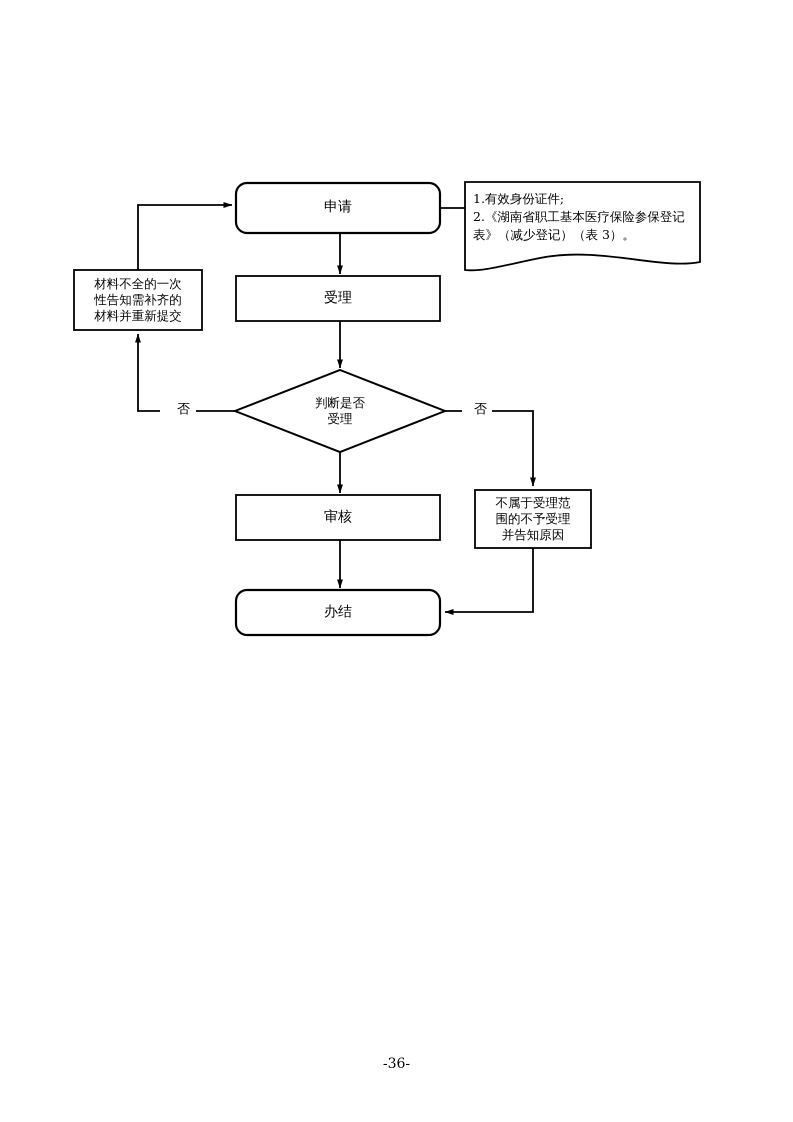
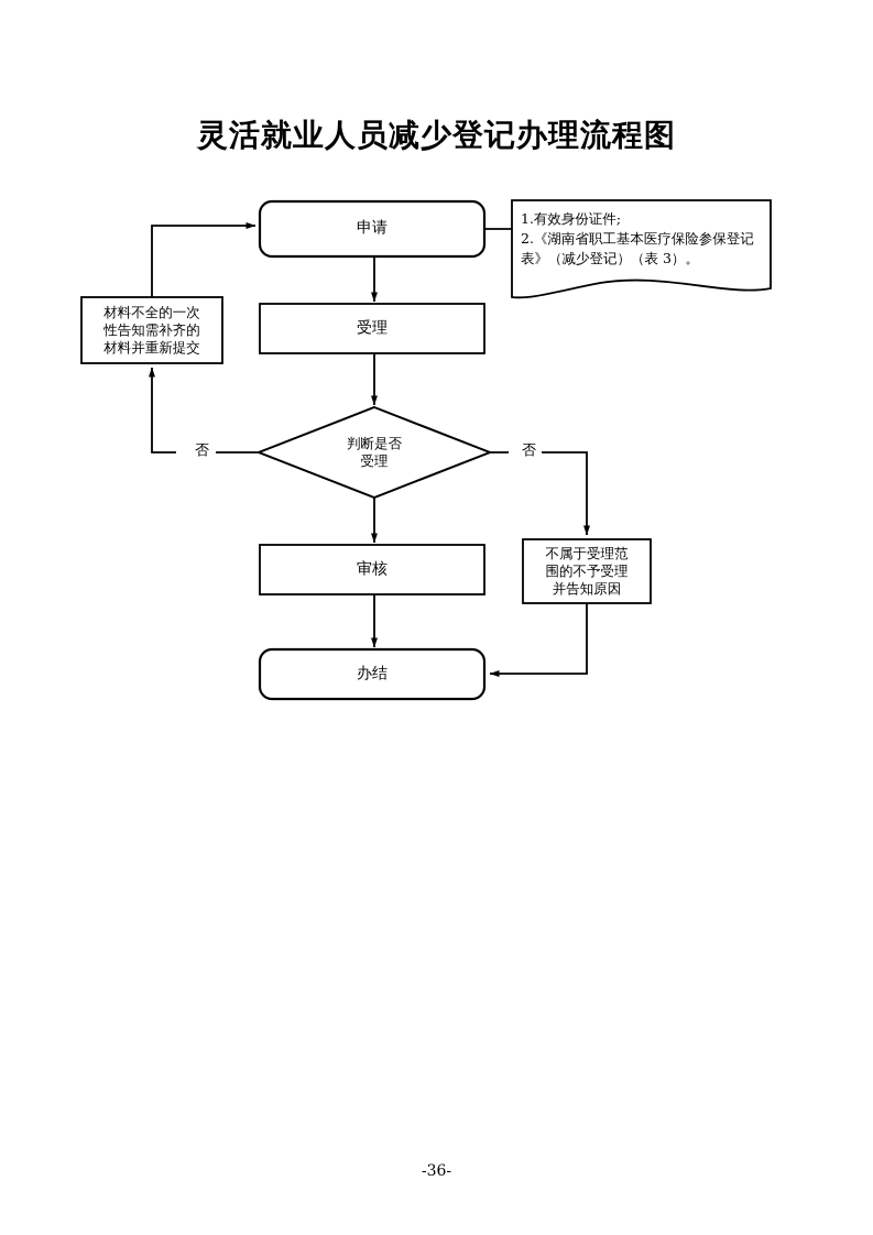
+ 灵活就业人员减少登记办理流程图
  申请
  受理
  判断是否
  受理
  审核
  办结
  材料不全的一次
  性告知需补齐的
  材料并重新提交
  不属于受理范
  围的不予受理
  并告知原因
  1.有效身份证件;
  2.《湖南省职工基本医疗保险参保登记表》（减少登记）（表 3）。
  否
  否
  -36-
